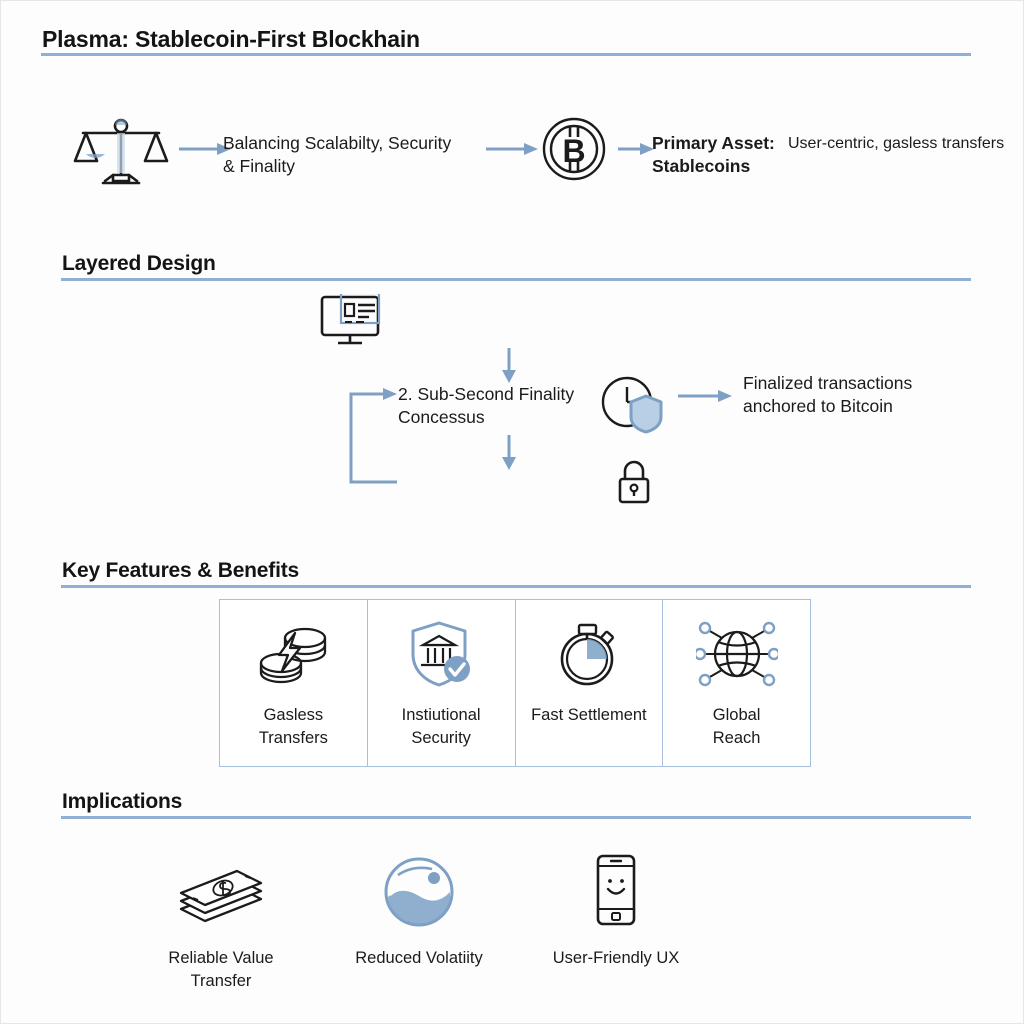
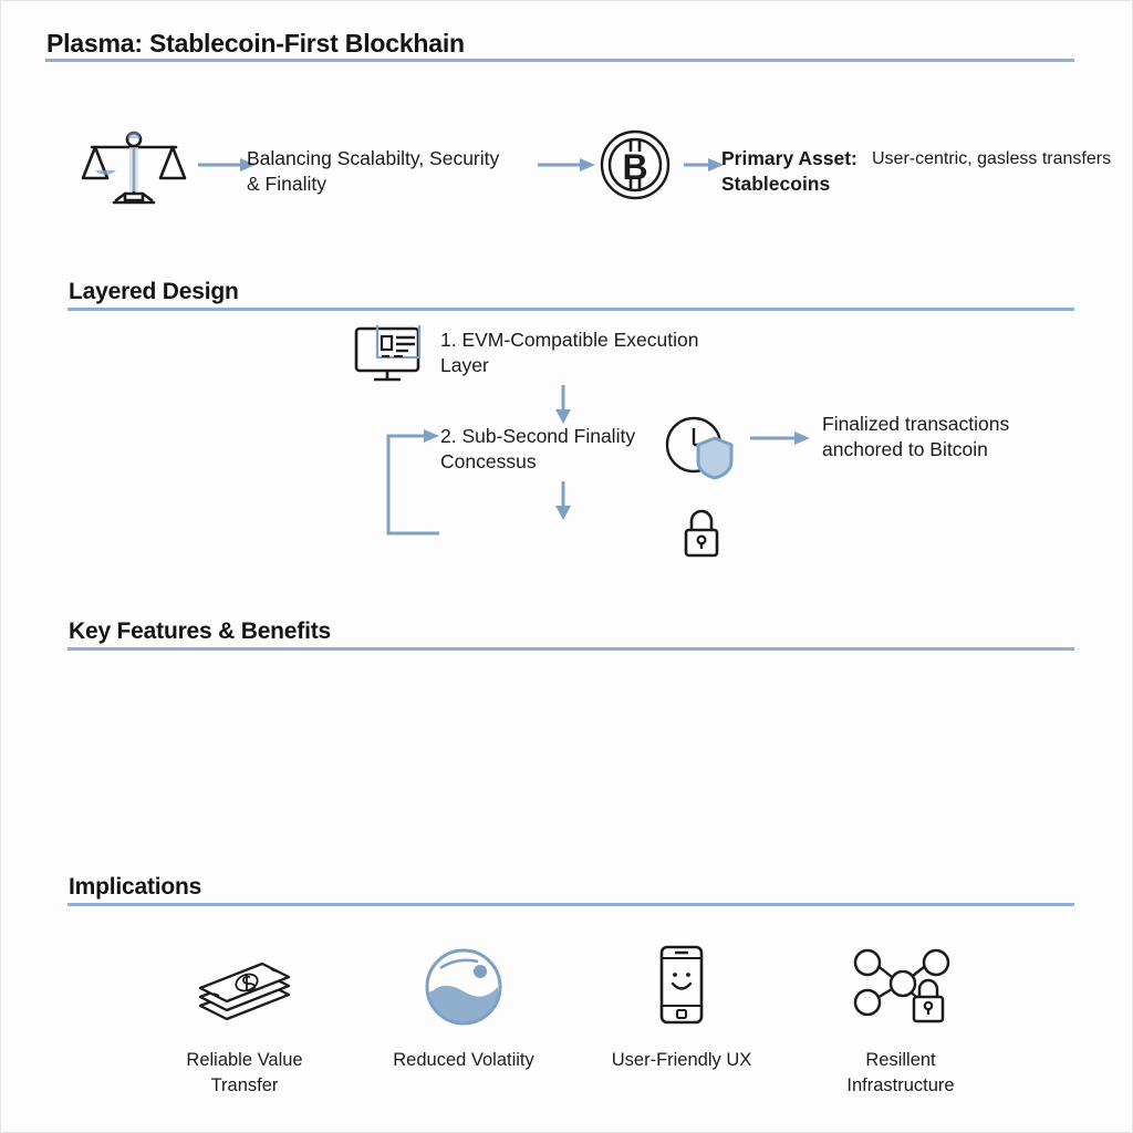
  Plasma: Stablecoin-First Blockhain
  Balancing Scalabilty, Security
  & Finality
  B
  Primary Asset:
  Stablecoins
  User-centric, gasless transfers
  Layered Design
+ 1. EVM-Compatible Execution
+ Layer
  2. Sub-Second Finality
  Concessus
  Finalized transactions
  anchored to Bitcoin
  Key Features & Benefits
- Gasless
- Transfers
- Instiutional
- Security
- Fast Settlement
- Global
- Reach
  Implications
  Reliable Value
  Transfer
  Reduced Volatiity
  User-Friendly UX
+ Resillent
+ Infrastructure
